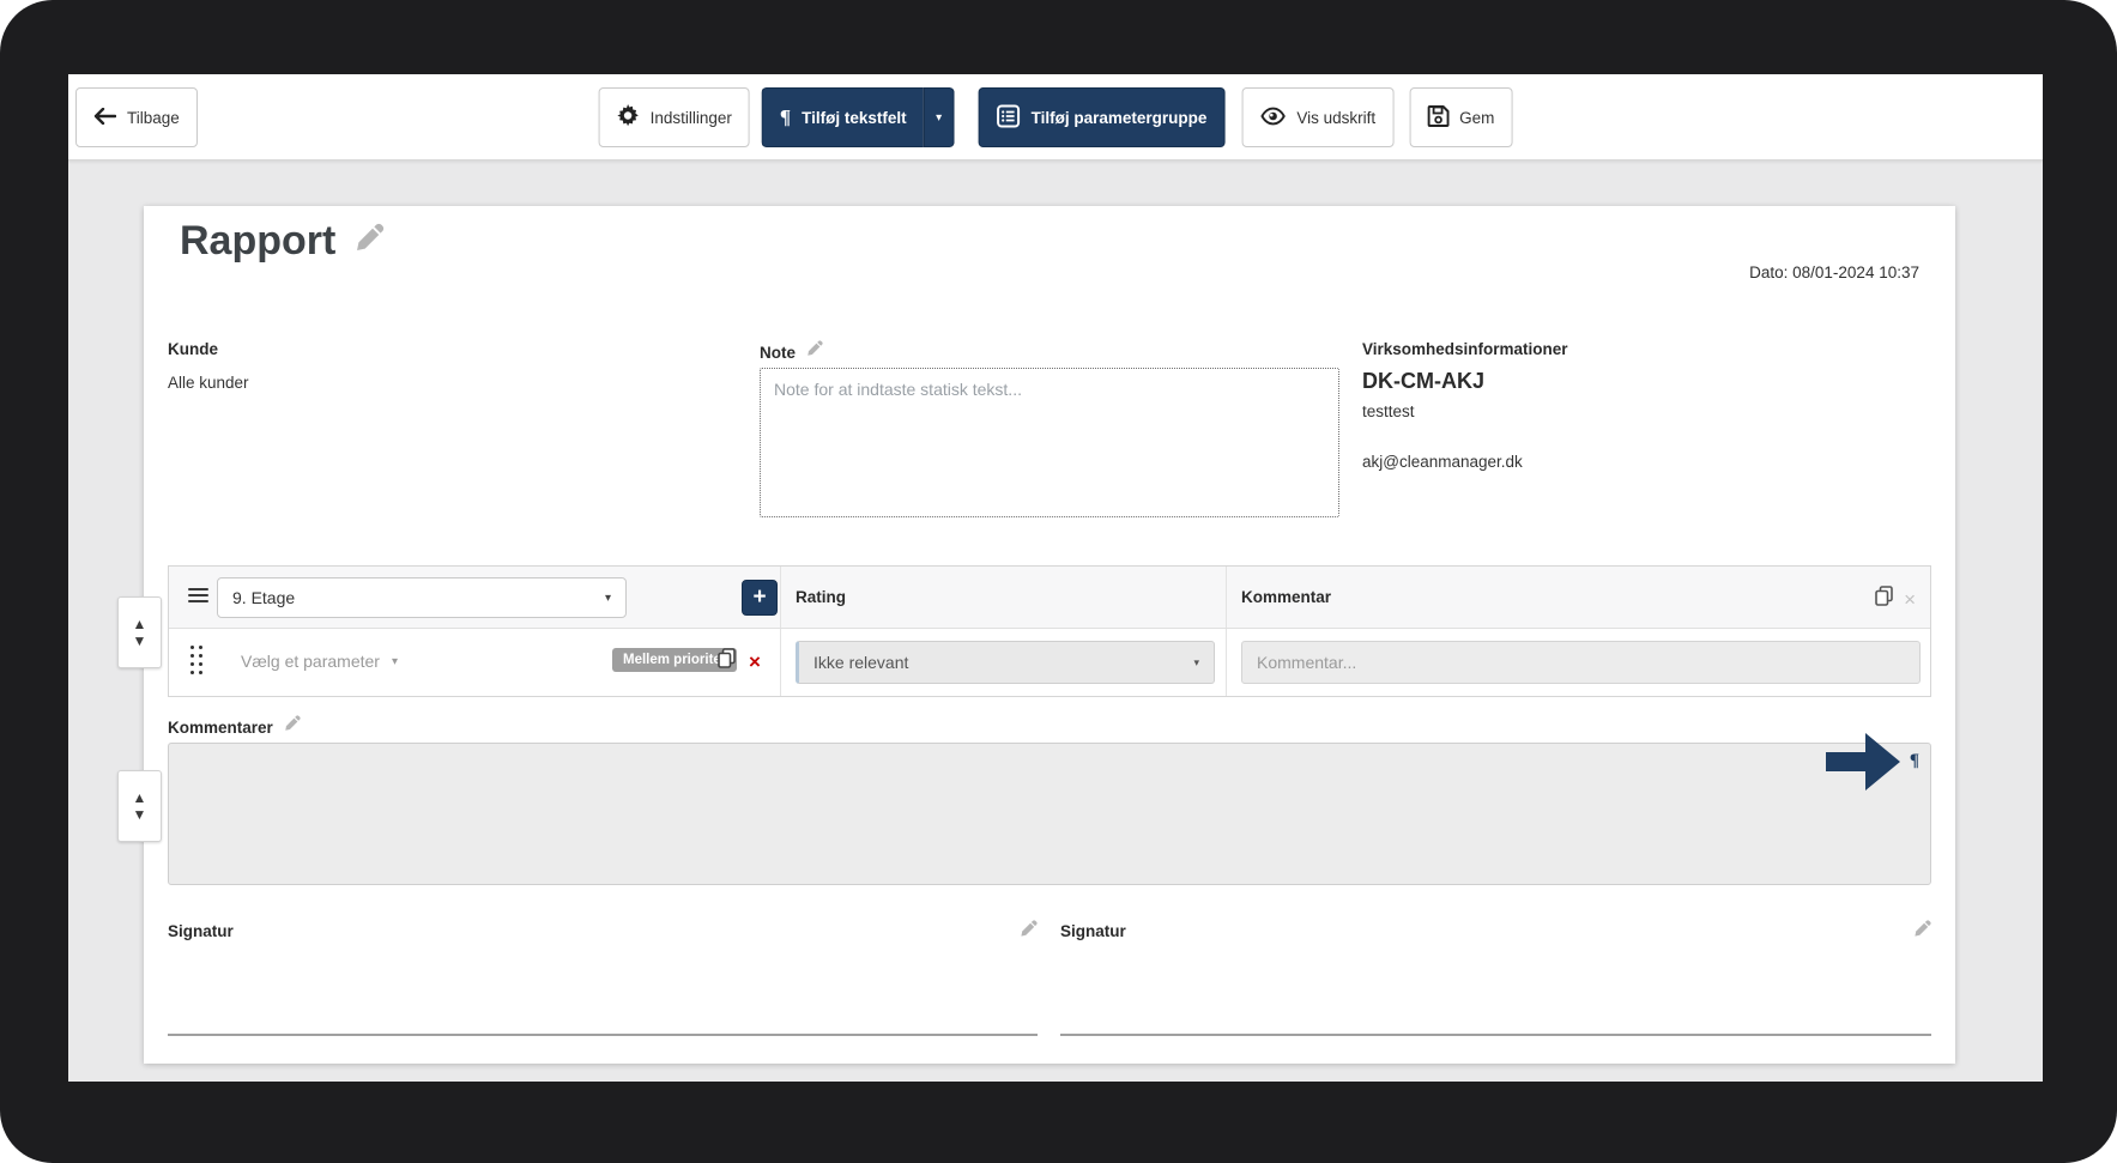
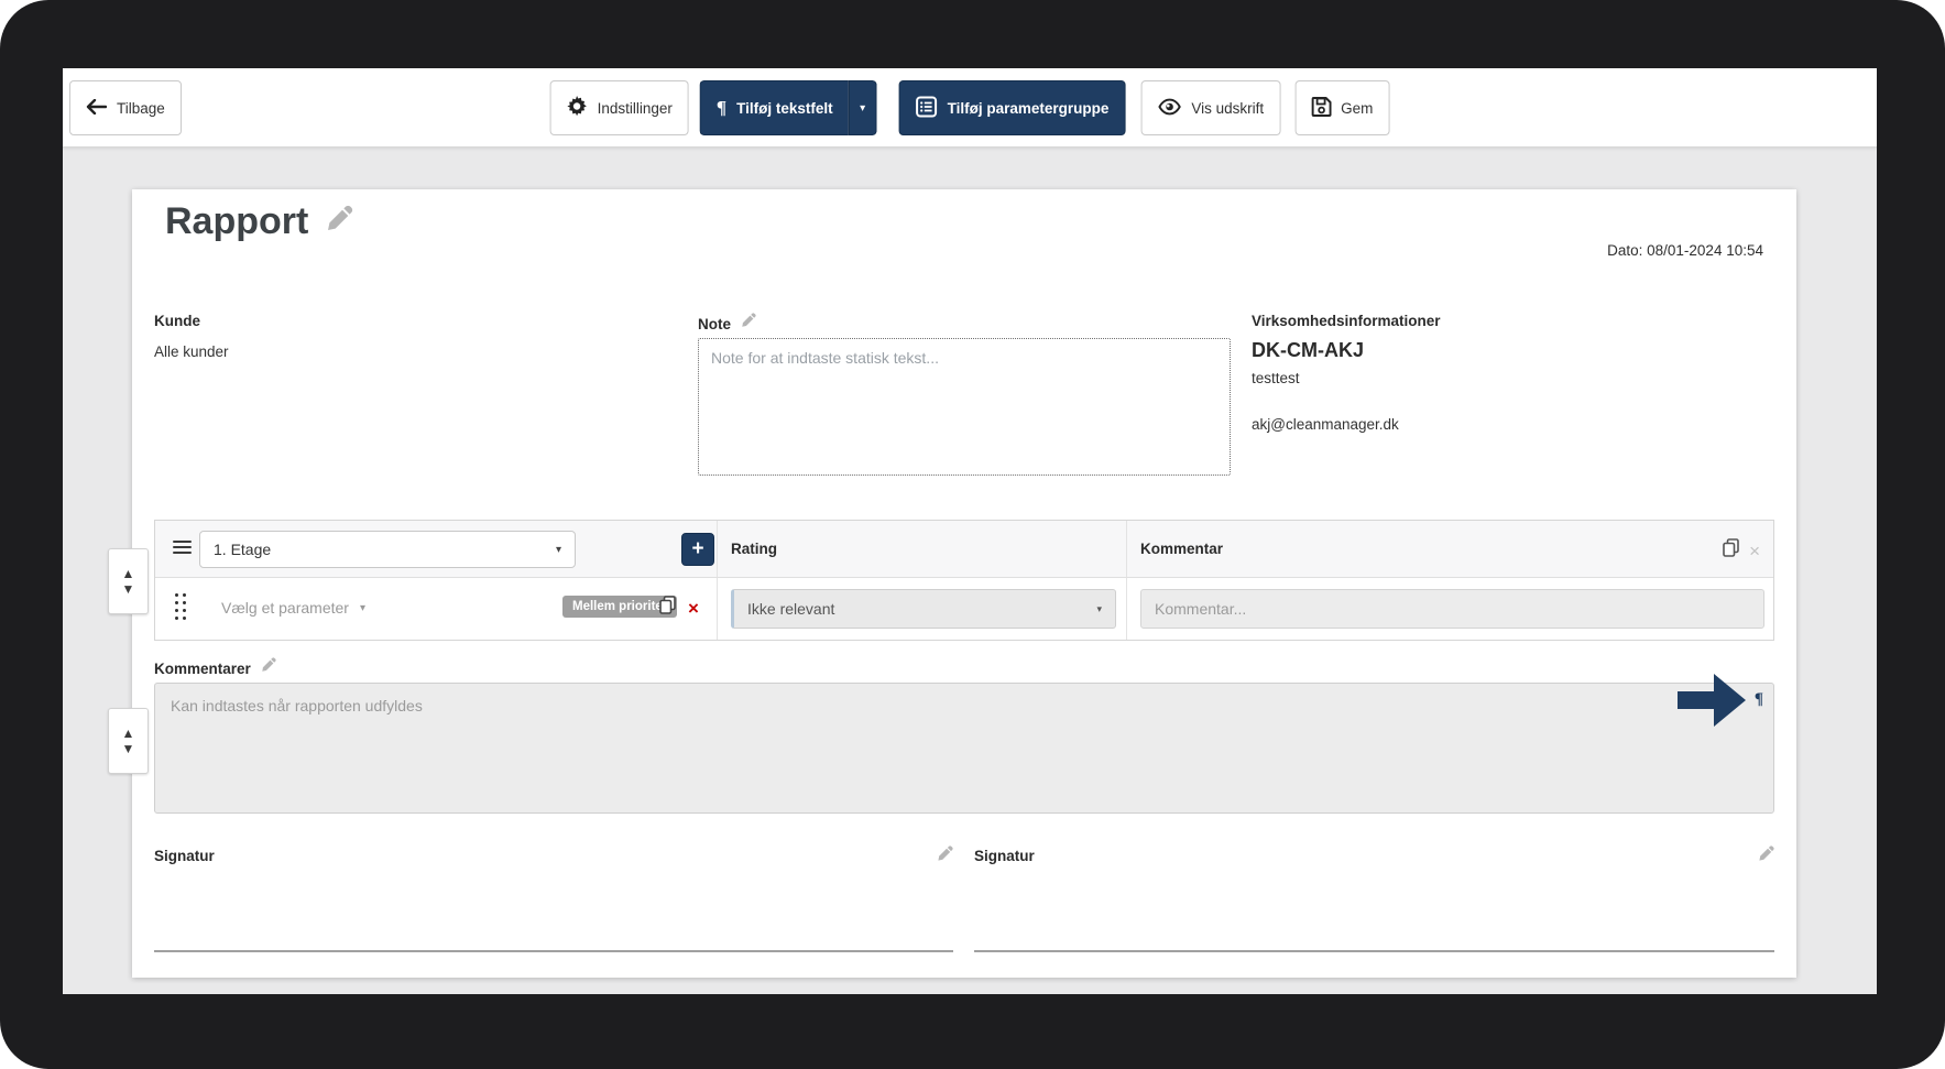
  Tilbage
  Indstillinger
  ¶
  Tilføj tekstfelt
  ▾
  Tilføj parametergruppe
  Vis udskrift
  Gem
  ▲
  ▼
  ▲
  ▼
  Rapport
- Dato: 08/01-2024 10:37
+ Dato: 08/01-2024 10:54
  Kunde
  Alle kunder
  Note
  Note for at indtaste statisk tekst...
  Virksomhedsinformationer
  DK-CM-AKJ
  testtest
  akj@cleanmanager.dk
- 9. Etage
+ 1. Etage
  ▾
  +
  Rating
  Kommentar
  ×
  Vælg et parameter
  ▾
  Mellem priorite
  ×
  Ikke relevant
  ▾
  Kommentar...
  Kommentarer
+ Kan indtastes når rapporten udfyldes
  ¶
  Signatur
  Signatur
